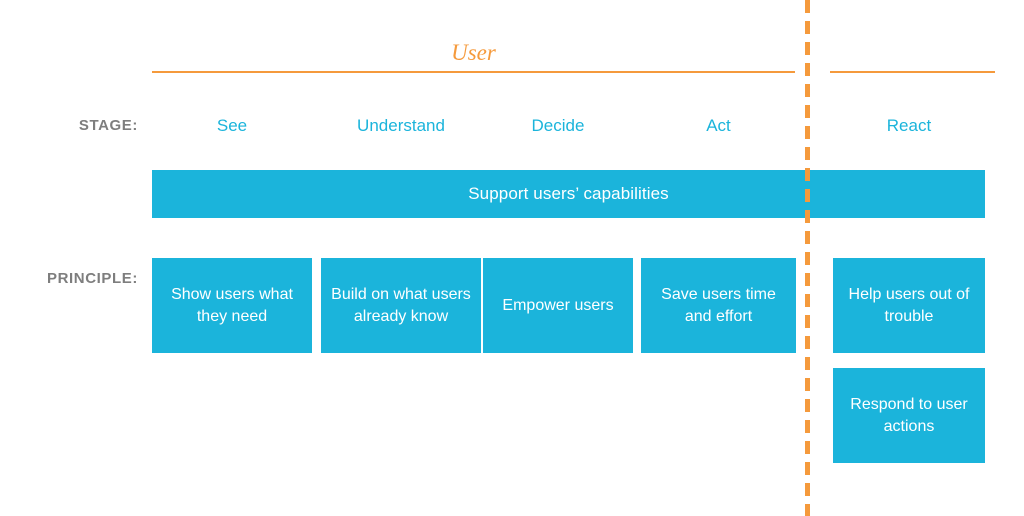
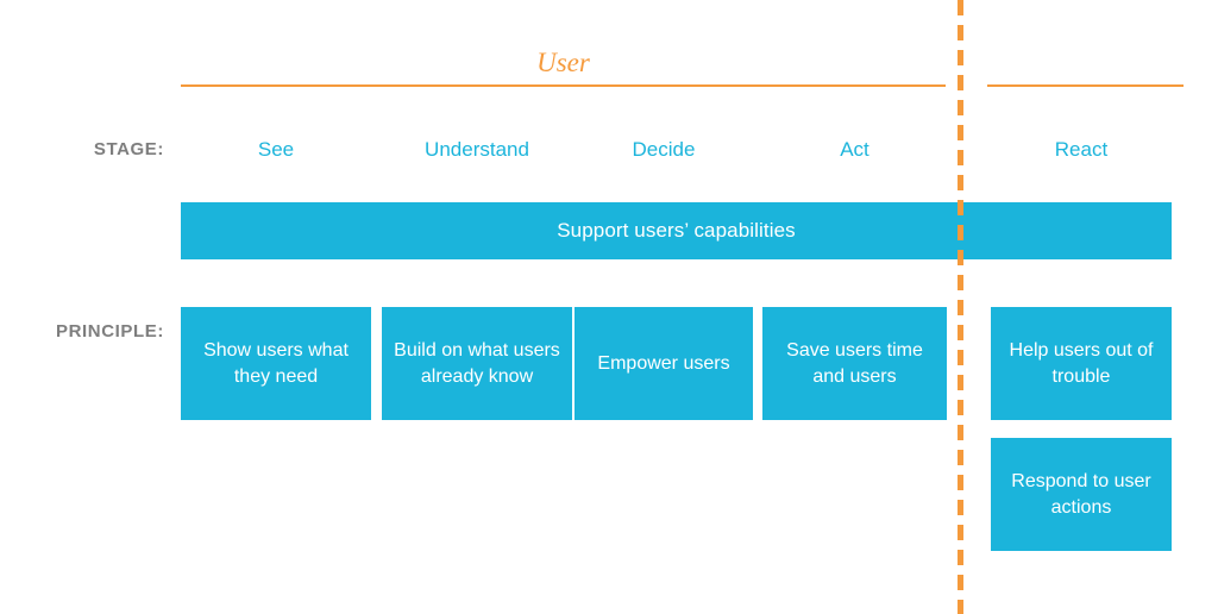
  User
  STAGE:
  PRINCIPLE:
  See
  Understand
  Decide
  Act
  React
  Support users’ capabilities
  Show users what they need
  Build on what users already know
  Empower users
- Save users time and effort
+ Save users time and users
  Help users out of trouble
  Respond to user actions
